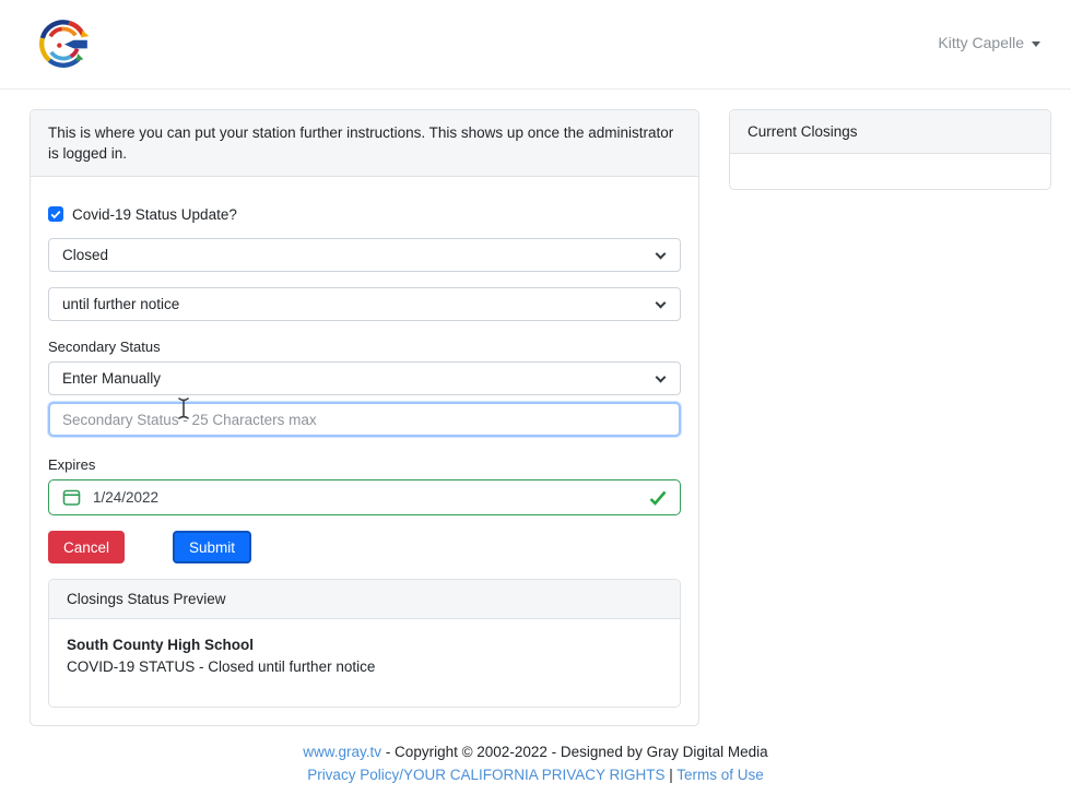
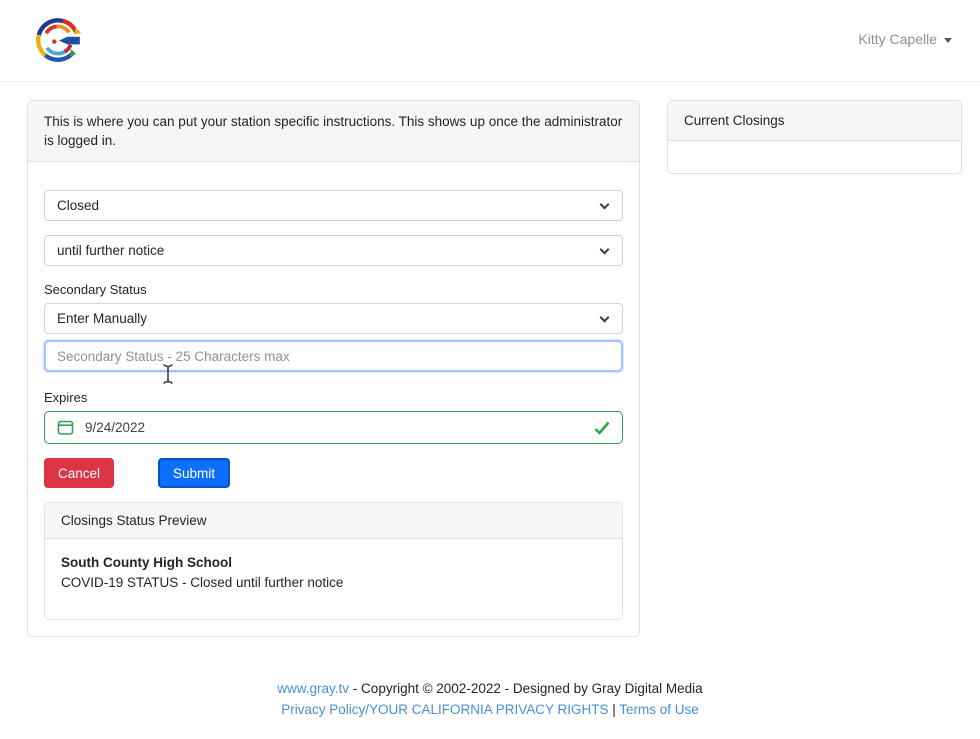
  Kitty Capelle
- This is where you can put your station further instructions. This shows up once the administrator is logged in.
+ This is where you can put your station specific instructions. This shows up once the administrator is logged in.
- Covid-19 Status Update?
  Closed
  until further notice
  Secondary Status
  Enter Manually
  Secondary Status - 25 Characters max
  Expires
- 1/24/2022
+ 9/24/2022
  Cancel
  Submit
  Closings Status Preview
  South County High School
  COVID-19 STATUS - Closed until further notice
  Current Closings
  www.gray.tv - Copyright © 2002-2022 - Designed by Gray Digital Media
  Privacy Policy/YOUR CALIFORNIA PRIVACY RIGHTS | Terms of Use
